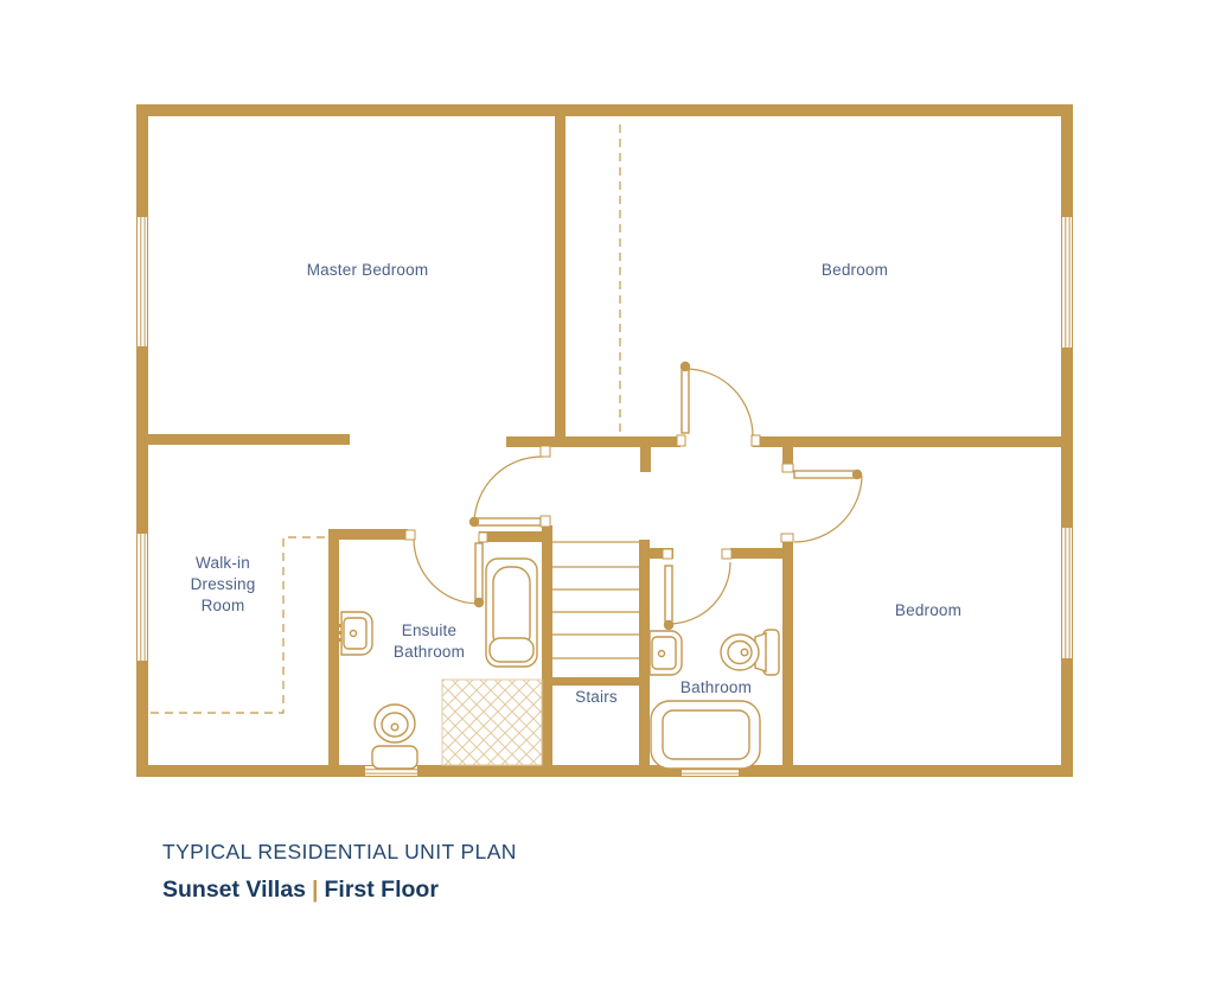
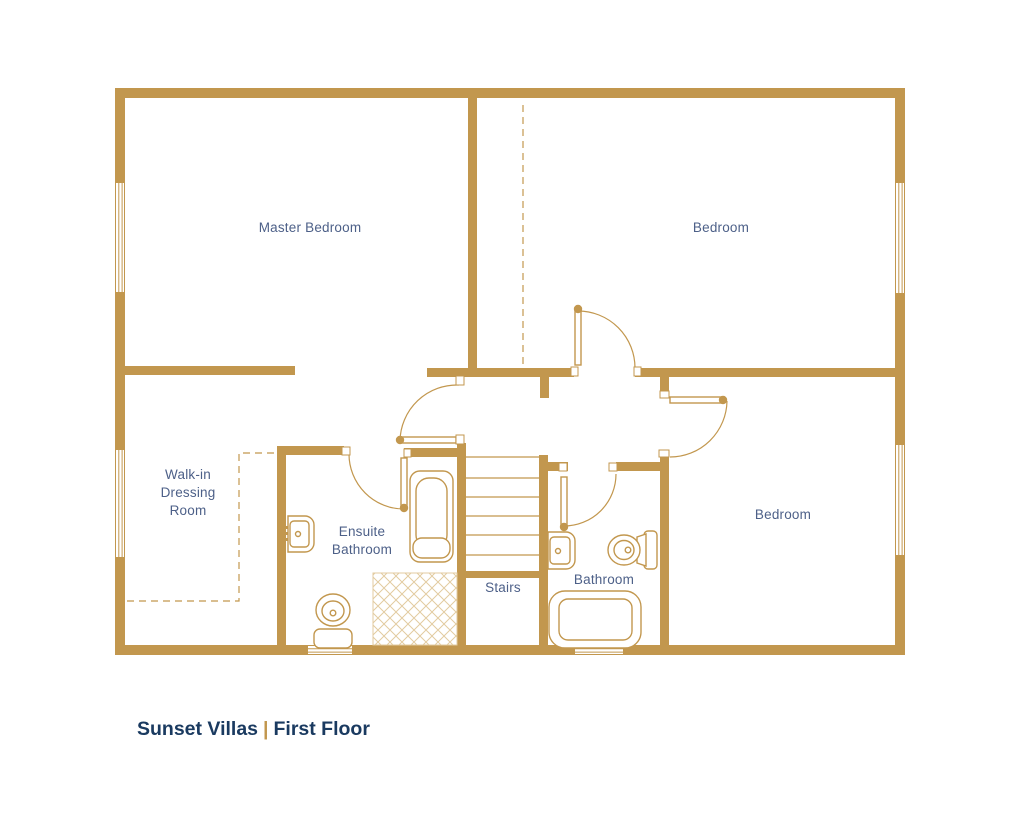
  Master Bedroom
  Bedroom
  Bedroom
  Walk-in
  Dressing
  Room
  Ensuite
  Bathroom
  Stairs
  Bathroom
- TYPICAL RESIDENTIAL UNIT PLAN
  Sunset Villas
  |
  First Floor
